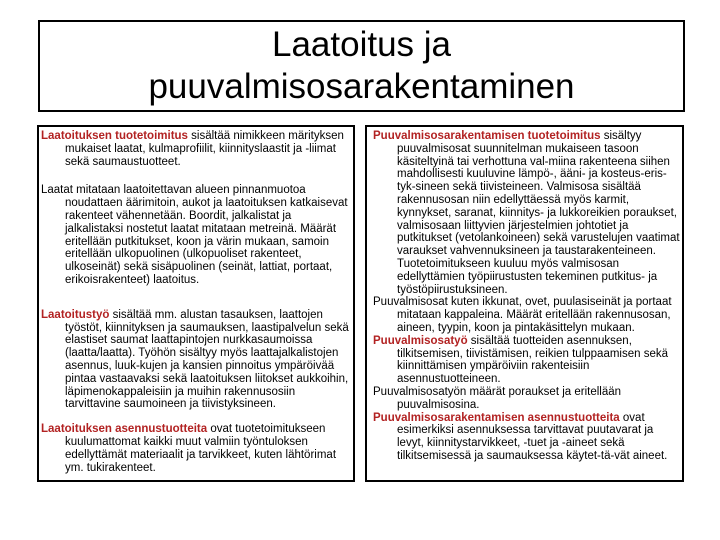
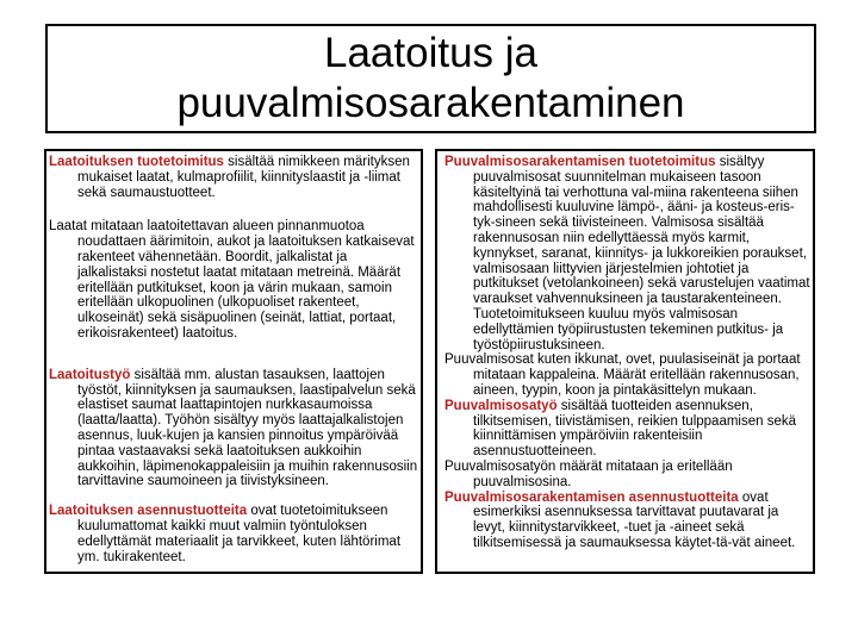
  Laatoitus ja
  puuvalmisosarakentaminen
  Laatoituksen tuotetoimitus sisältää nimikkeen märityksen mukaiset laatat, kulmaprofiilit, kiinnityslaastit ja -liimat sekä saumaustuotteet.
  Laatat mitataan laatoitettavan alueen pinnanmuotoa noudattaen äärimitoin, aukot ja laatoituksen katkaisevat rakenteet vähennetään. Boordit, jalkalistat ja jalkalistaksi nostetut laatat mitataan metreinä. Määrät eritellään putkitukset, koon ja värin mukaan, samoin eritellään ulkopuolinen (ulkopuoliset rakenteet, ulkoseinät) sekä sisäpuolinen (seinät, lattiat, portaat, erikoisrakenteet) laatoitus.
- Laatoitustyö sisältää mm. alustan tasauksen, laattojen työstöt, kiinnityksen ja saumauksen, laastipalvelun sekä elastiset saumat laattapintojen nurkkasaumoissa (laatta/laatta). Työhön sisältyy myös laattajalkalistojen asennus, luuk-kujen ja kansien pinnoitus ympäröivää pintaa vastaavaksi sekä laatoituksen liitokset aukkoihin, läpimenokappaleisiin ja muihin rakennusosiin tarvittavine saumoineen ja tiivistyksineen.
+ Laatoitustyö sisältää mm. alustan tasauksen, laattojen työstöt, kiinnityksen ja saumauksen, laastipalvelun sekä elastiset saumat laattapintojen nurkkasaumoissa (laatta/laatta). Työhön sisältyy myös laattajalkalistojen asennus, luuk-kujen ja kansien pinnoitus ympäröivää pintaa vastaavaksi sekä laatoituksen aukkoihin aukkoihin, läpimenokappaleisiin ja muihin rakennusosiin tarvittavine saumoineen ja tiivistyksineen.
  Laatoituksen asennustuotteita ovat tuotetoimitukseen kuulumattomat kaikki muut valmiin työntuloksen edellyttämät materiaalit ja tarvikkeet, kuten lähtörimat ym. tukirakenteet.
  Puuvalmisosarakentamisen tuotetoimitus sisältyy puuvalmisosat suunnitelman mukaiseen tasoon käsiteltyinä tai verhottuna val-miina rakenteena siihen mahdollisesti kuuluvine lämpö-, ääni- ja kosteus-eris-tyk-sineen sekä tiivisteineen. Valmisosa sisältää rakennusosan niin edellyttäessä myös karmit, kynnykset, saranat, kiinnitys- ja lukkoreikien poraukset, valmisosaan liittyvien järjestelmien johtotiet ja putkitukset (vetolankoineen) sekä varustelujen vaatimat varaukset vahvennuksineen ja taustarakenteineen. Tuotetoimitukseen kuuluu myös valmisosan edellyttämien työpiirustusten tekeminen putkitus- ja työstöpiirustuksineen.
  Puuvalmisosat kuten ikkunat, ovet, puulasiseinät ja portaat mitataan kappaleina. Määrät eritellään rakennusosan, aineen, tyypin, koon ja pintakäsittelyn mukaan.
  Puuvalmisosatyö sisältää tuotteiden asennuksen, tilkitsemisen, tiivistämisen, reikien tulppaamisen sekä kiinnittämisen ympäröiviin rakenteisiin asennustuotteineen.
- Puuvalmisosatyön määrät poraukset ja eritellään puuvalmisosina.
+ Puuvalmisosatyön määrät mitataan ja eritellään puuvalmisosina.
  Puuvalmisosarakentamisen asennustuotteita ovat esimerkiksi asennuksessa tarvittavat puutavarat ja levyt, kiinnitystarvikkeet, -tuet ja -aineet sekä tilkitsemisessä ja saumauksessa käytet-tä-vät aineet.
